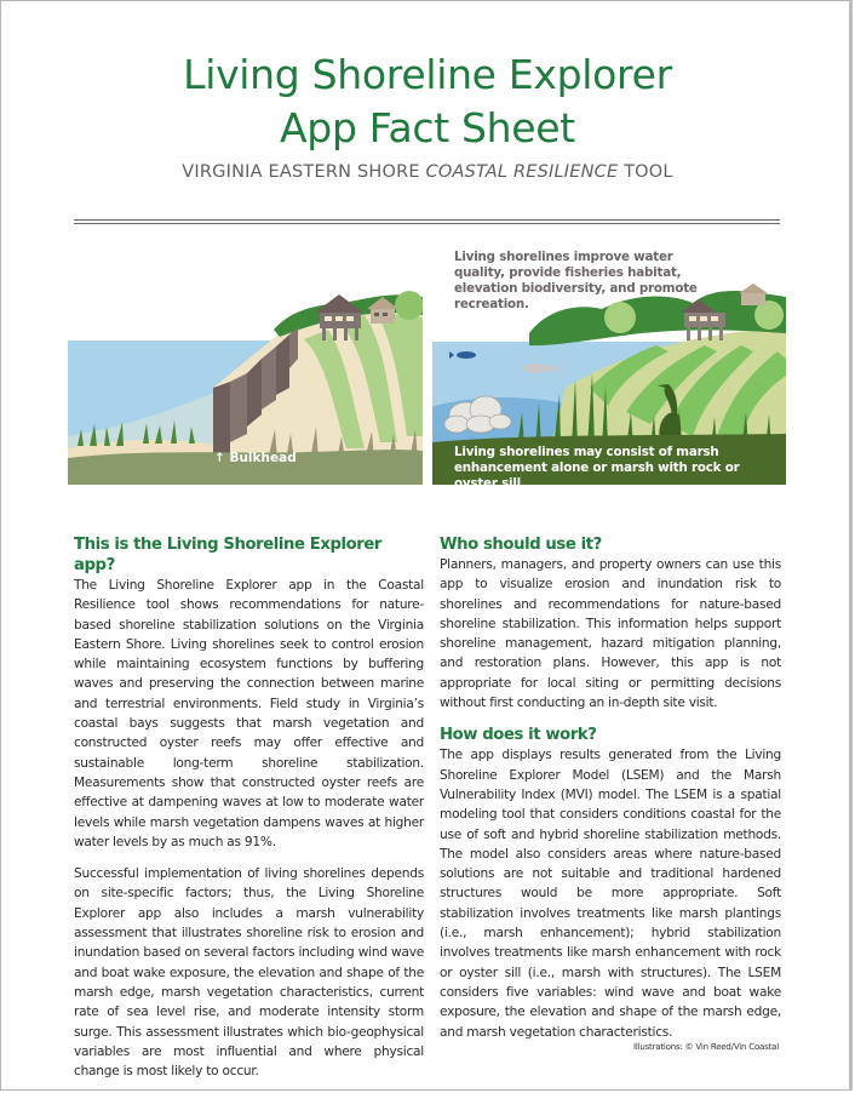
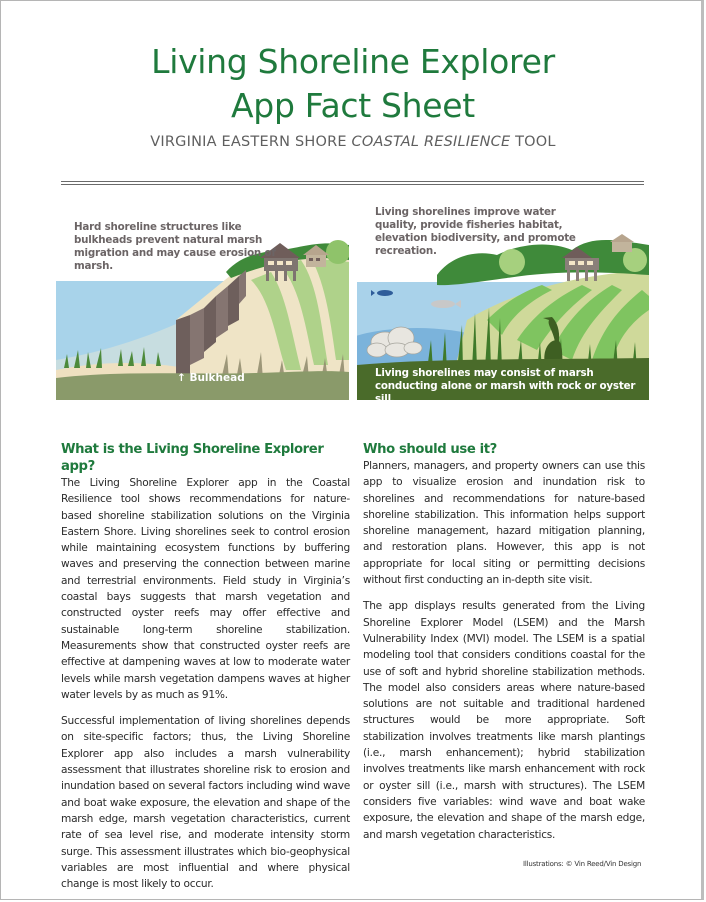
  Living Shoreline Explorer
  App Fact Sheet
  VIRGINIA EASTERN SHORE COASTAL RESILIENCE TOOL
+ Hard shoreline structures like bulkheads prevent natural marsh migration and may cause erosion of marsh.
  ↑ Bulkhead
  Living shorelines improve water quality, provide fisheries habitat, elevation biodiversity, and promote recreation.
- Living shorelines may consist of marsh enhancement alone or marsh with rock or oyster sill.
+ Living shorelines may consist of marsh conducting alone or marsh with rock or oyster sill.
- This is the Living Shoreline Explorer app?
+ What is the Living Shoreline Explorer app?
  The Living Shoreline Explorer app in the Coastal Resilience tool shows recommendations for nature-based shoreline stabilization solutions on the Virginia Eastern Shore. Living shorelines seek to control erosion while maintaining ecosystem functions by buffering waves and preserving the connection between marine and terrestrial environments. Field study in Virginia’s coastal bays suggests that marsh vegetation and constructed oyster reefs may offer effective and sustainable long-term shoreline stabilization. Measurements show that constructed oyster reefs are effective at dampening waves at low to moderate water levels while marsh vegetation dampens waves at higher water levels by as much as 91%.
  Successful implementation of living shorelines depends on site-specific factors; thus, the Living Shoreline Explorer app also includes a marsh vulnerability assessment that illustrates shoreline risk to erosion and inundation based on several factors including wind wave and boat wake exposure, the elevation and shape of the marsh edge, marsh vegetation characteristics, current rate of sea level rise, and moderate intensity storm surge. This assessment illustrates which bio-geophysical variables are most influential and where physical change is most likely to occur.
  Who should use it?
  Planners, managers, and property owners can use this app to visualize erosion and inundation risk to shorelines and recommendations for nature-based shoreline stabilization. This information helps support shoreline management, hazard mitigation planning, and restoration plans. However, this app is not appropriate for local siting or permitting decisions without first conducting an in-depth site visit.
- How does it work?
  The app displays results generated from the Living Shoreline Explorer Model (LSEM) and the Marsh Vulnerability Index (MVI) model. The LSEM is a spatial modeling tool that considers conditions coastal for the use of soft and hybrid shoreline stabilization methods. The model also considers areas where nature-based solutions are not suitable and traditional hardened structures would be more appropriate. Soft stabilization involves treatments like marsh plantings (i.e., marsh enhancement); hybrid stabilization involves treatments like marsh enhancement with rock or oyster sill (i.e., marsh with structures). The LSEM considers five variables: wind wave and boat wake exposure, the elevation and shape of the marsh edge, and marsh vegetation characteristics.
- Illustrations: © Vin Reed/Vin Coastal
+ Illustrations: © Vin Reed/Vin Design
